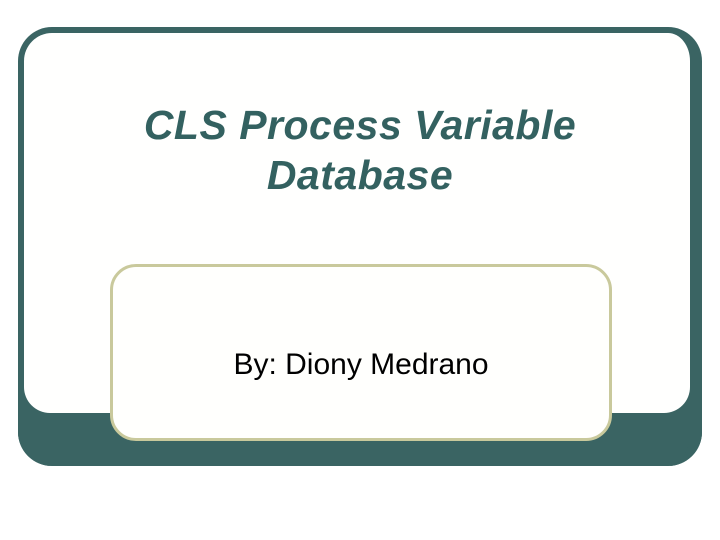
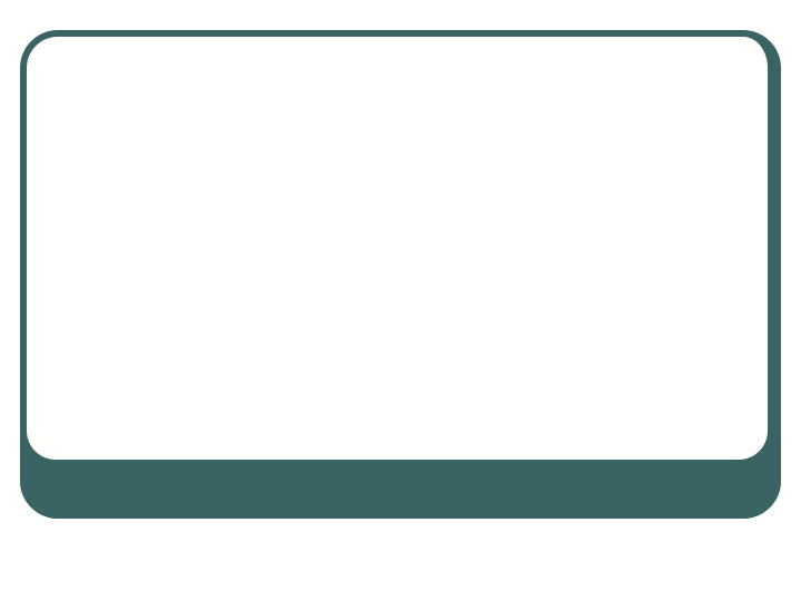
- CLS Process Variable
- Database
- By: Diony Medrano
